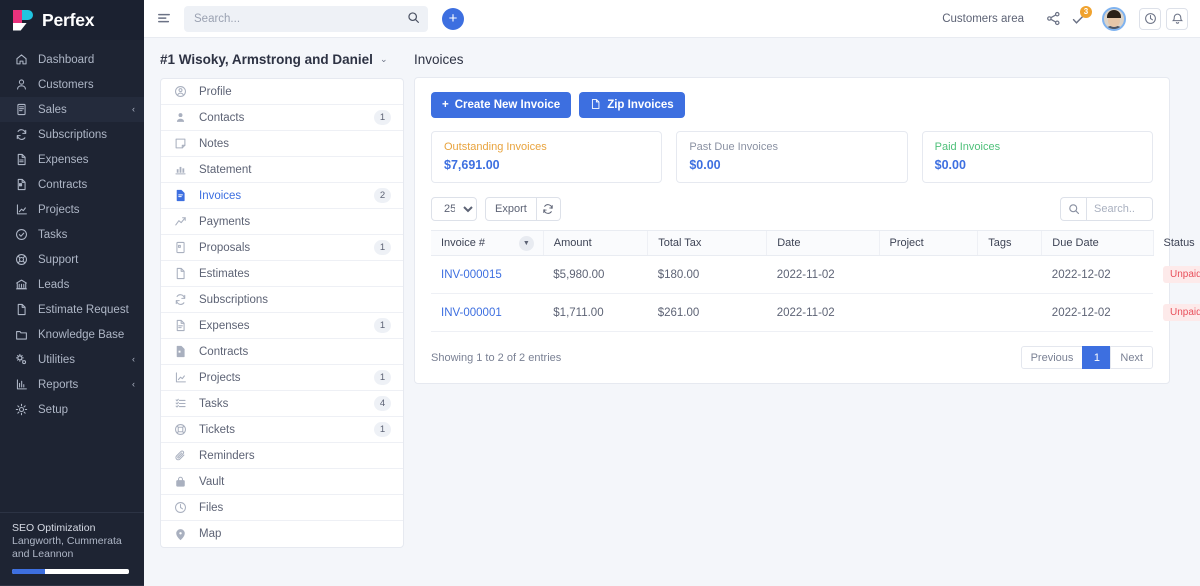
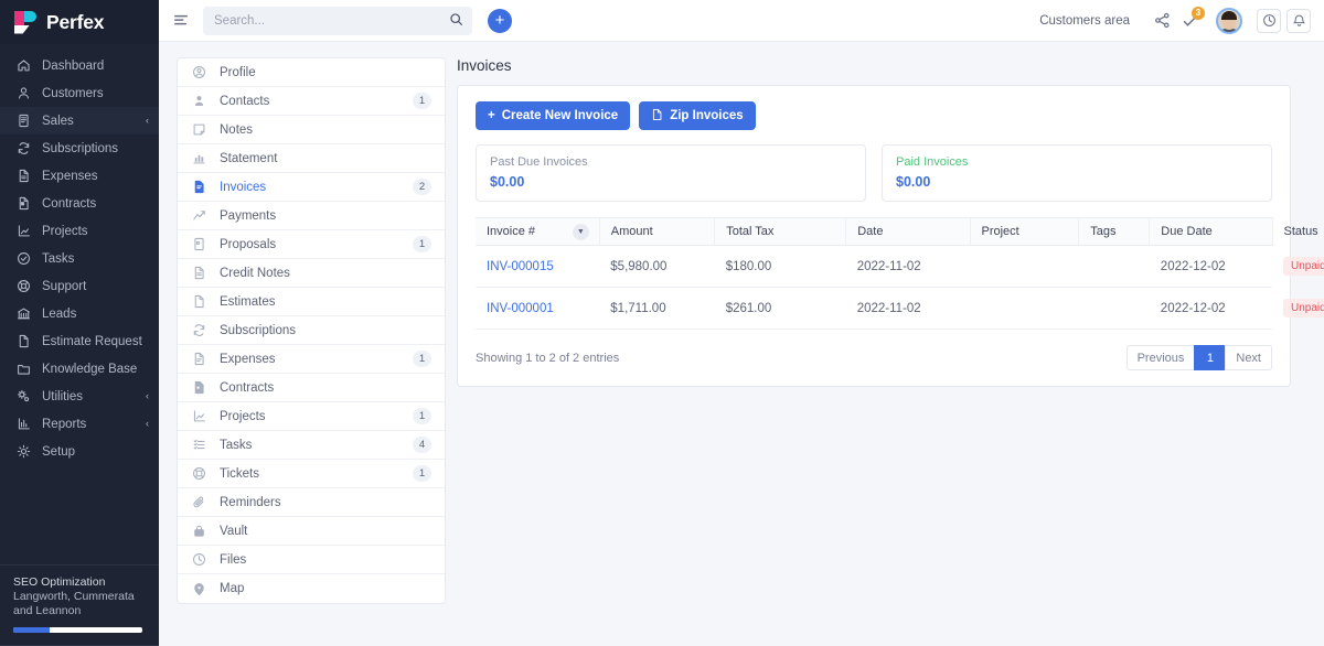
  Perfex
  Dashboard
  Customers
  Sales
  ‹
  Subscriptions
  Expenses
  Contracts
  Projects
  Tasks
  Support
  Leads
  Estimate Request
  Knowledge Base
  Utilities
  ‹
  Reports
  ‹
  Setup
  SEO Optimization
  Langworth, Cummerata and Leannon
  Search...
  +
  Customers area
  3
- #1 Wisoky, Armstrong and Daniel
- ⌄
  Profile
  Contacts
  1
  Notes
  Statement
  Invoices
  2
  Payments
  Proposals
  1
+ Credit Notes
  Estimates
  Subscriptions
  Expenses
  1
  Contracts
  Projects
  1
  Tasks
  4
  Tickets
  1
  Reminders
  Vault
  Files
  Map
  Invoices
  +
  Create New Invoice
  Zip Invoices
- Outstanding Invoices
- $7,691.00
  Past Due Invoices
  $0.00
  Paid Invoices
  $0.00
- 25
- Export
- Search..
  Invoice #	Amount	Total Tax	Date	Project	Tags	Due Date	Status
  INV-000015	$5,980.00	$180.00	2022-11-02			2022-12-02	Unpaid
  INV-000001	$1,711.00	$261.00	2022-11-02			2022-12-02	Unpaid
  Showing 1 to 2 of 2 entries
  Previous
  1
  Next
